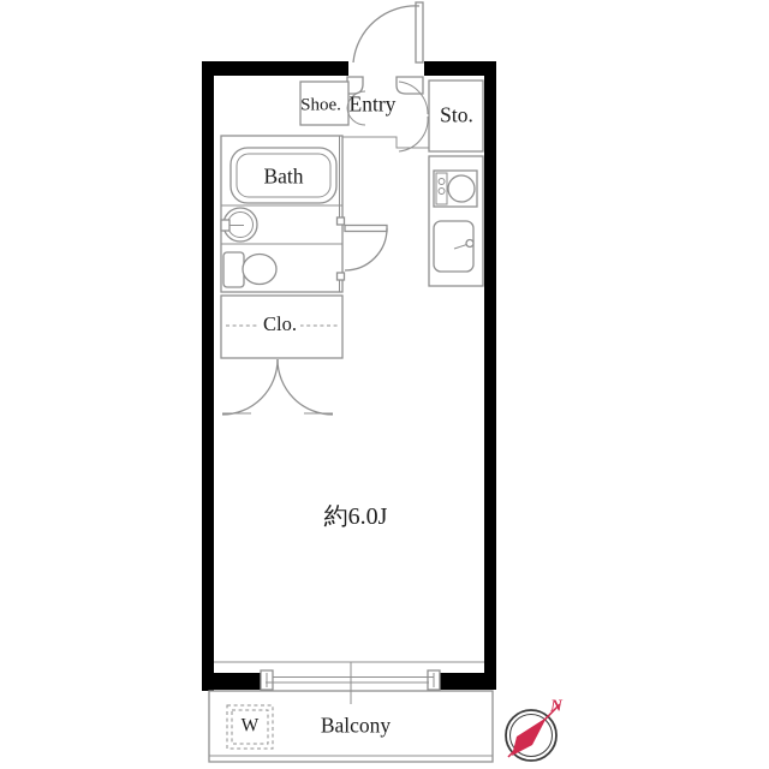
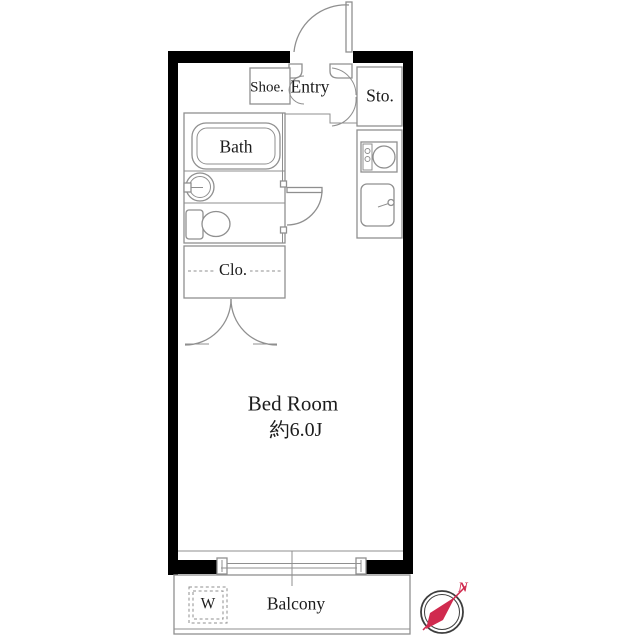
  Shoe.
  Entry
  Sto.
  Bath
  Clo.
+ Bed Room
  約6.0J
  Balcony
  W
  N
